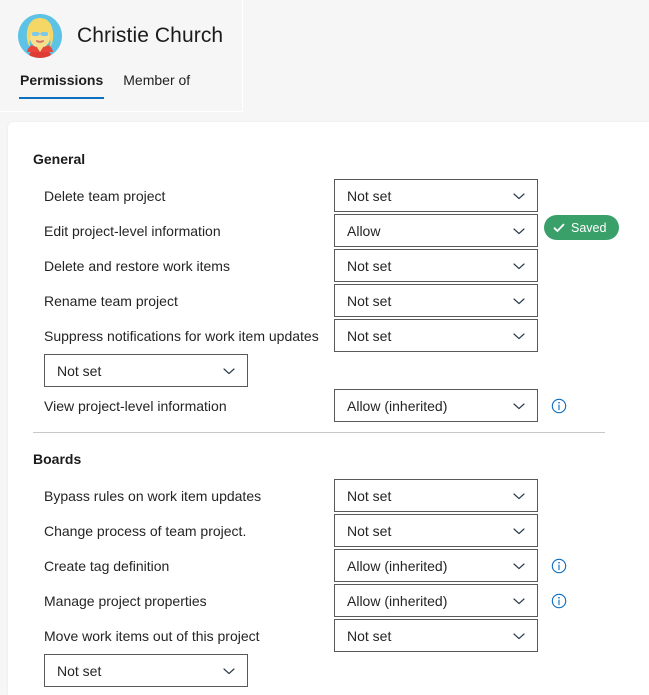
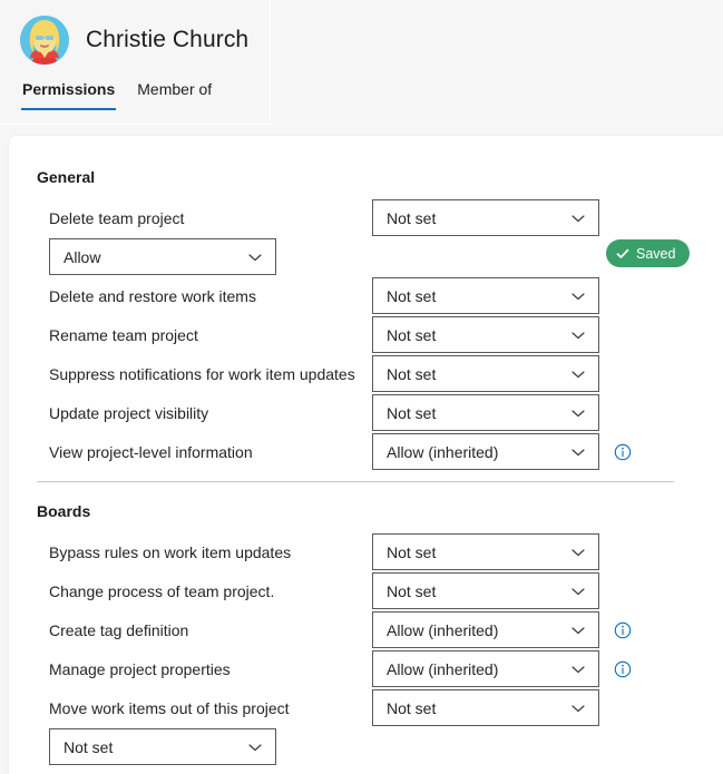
  Christie Church
  Permissions
  Member of
  General
  Delete team project
  Not set
- Edit project-level information
  Allow
  Delete and restore work items
  Not set
  Rename team project
  Not set
  Suppress notifications for work item updates
  Not set
+ Update project visibility
  Not set
  View project-level information
  Allow (inherited)
  Boards
  Bypass rules on work item updates
  Not set
  Change process of team project.
  Not set
  Create tag definition
  Allow (inherited)
  Manage project properties
  Allow (inherited)
  Move work items out of this project
  Not set
  Not set
  Saved
